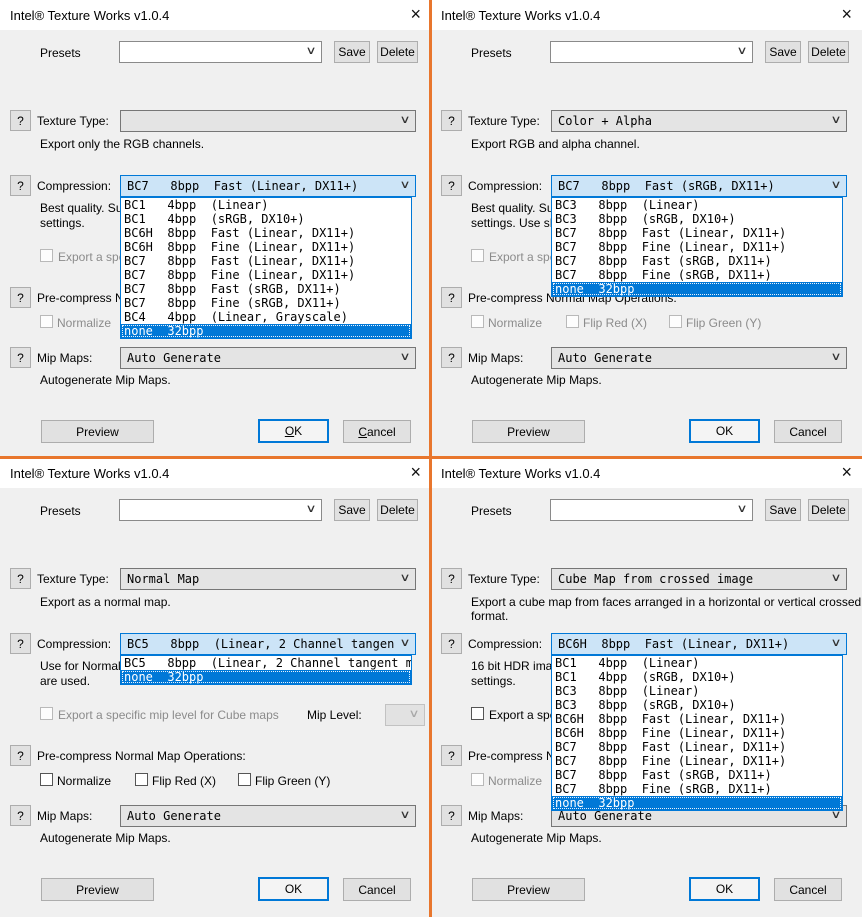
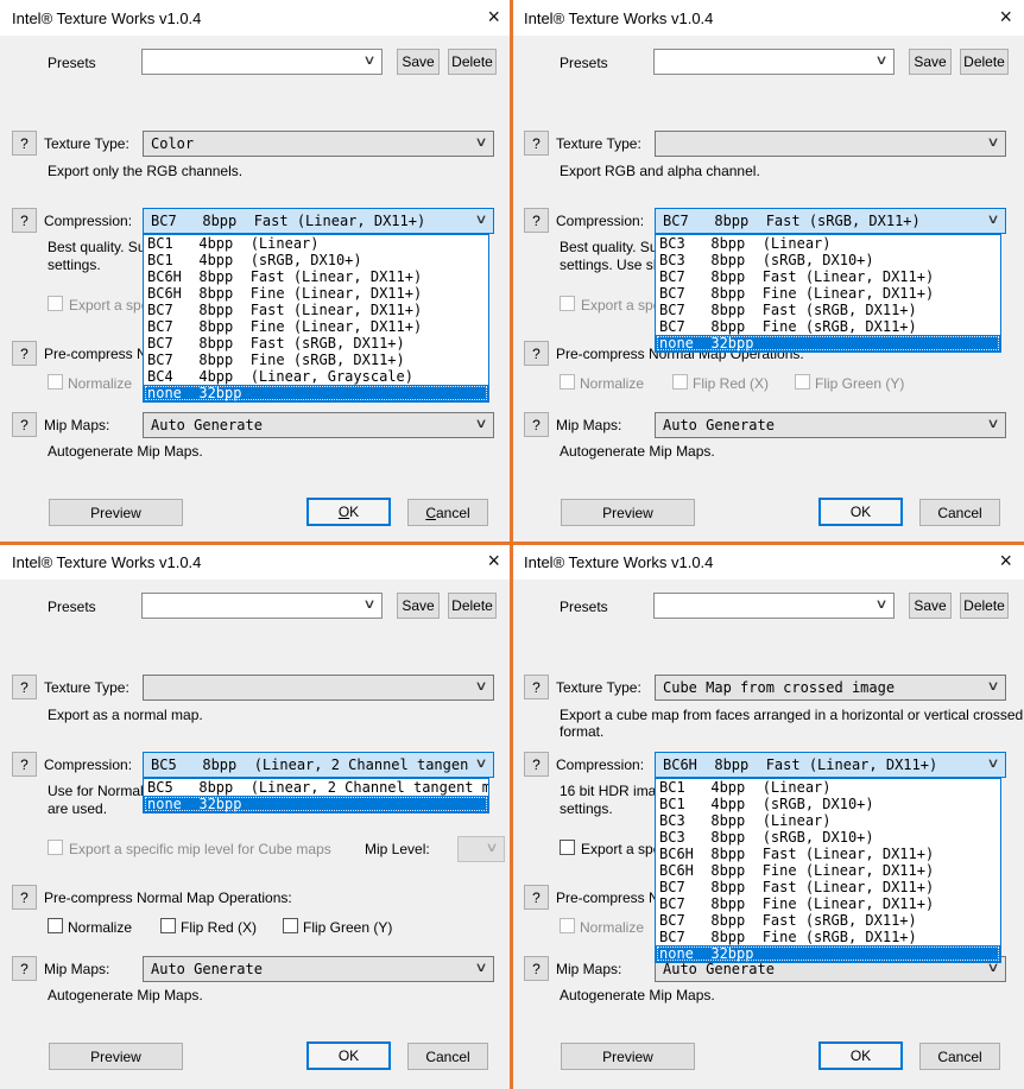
  Intel® Texture Works v1.0.4
  ×
  Presets
  ∨
  Save
  Delete
  ?
  Texture Type:
+ Color
  ∨
  Export only the RGB channels.
  ?
  Compression:
  BC7 8bpp Fast (Linear, DX11+)
  ∨
  Best quality. S
  settings.
  ?
  Normalize
  ?
  Mip Maps:
  Auto Generate
  ∨
  Autogenerate Mip Maps.
  Preview
  OK
  Cancel
  BC1 4bpp (Linear)
  BC1 4bpp (sRGB, DX10+)
  BC6H 8bpp Fast (Linear, DX11+)
  BC6H 8bpp Fine (Linear, DX11+)
  BC7 8bpp Fast (Linear, DX11+)
  BC7 8bpp Fine (Linear, DX11+)
  BC7 8bpp Fast (sRGB, DX11+)
  BC7 8bpp Fine (sRGB, DX11+)
  BC4 4bpp (Linear, Grayscale)
  none 32bpp
  Intel® Texture Works v1.0.4
  ×
  Presets
  ∨
  Save
  Delete
  ?
  Texture Type:
- Color + Alpha
  ∨
  Export RGB and alpha channel.
  ?
  Compression:
  BC7 8bpp Fast (sRGB, DX11+)
  ∨
  Best quality. S
  settings. Use s
  ?
  Pre-compress Normal Map Operations:
  Normalize
  Flip Red (X)
  Flip Green (Y)
  ?
  Mip Maps:
  Auto Generate
  ∨
  Autogenerate Mip Maps.
  Preview
  OK
  Cancel
  BC3 8bpp (Linear)
  BC3 8bpp (sRGB, DX10+)
  BC7 8bpp Fast (Linear, DX11+)
  BC7 8bpp Fine (Linear, DX11+)
  BC7 8bpp Fast (sRGB, DX11+)
  BC7 8bpp Fine (sRGB, DX11+)
  none 32bpp
  Intel® Texture Works v1.0.4
  ×
  Presets
  ∨
  Save
  Delete
  ?
  Texture Type:
- Normal Map
  ∨
  Export as a normal map.
  ?
  Compression:
  BC5 8bpp (Linear, 2 Channel tangen
  ∨
  Use for Norma
  are used.
  Export a specific mip level for Cube maps
  Mip Level:
  ∨
  ?
  Pre-compress Normal Map Operations:
  Normalize
  Flip Red (X)
  Flip Green (Y)
  ?
  Mip Maps:
  Auto Generate
  ∨
  Autogenerate Mip Maps.
  Preview
  OK
  Cancel
  BC5 8bpp (Linear, 2 Channel tangent m
  none 32bpp
  Intel® Texture Works v1.0.4
  ×
  Presets
  ∨
  Save
  Delete
  ?
  Texture Type:
  Cube Map from crossed image
  ∨
  Export a cube map from faces arranged in a horizontal or vertical crossed
  format.
  ?
  Compression:
  BC6H 8bpp Fast (Linear, DX11+)
  ∨
  16 bit HDR ima
  settings.
  ?
  Normalize
  ?
  Mip Maps:
  Auto Generate
  ∨
  Autogenerate Mip Maps.
  Preview
  OK
  Cancel
  BC1 4bpp (Linear)
  BC1 4bpp (sRGB, DX10+)
  BC3 8bpp (Linear)
  BC3 8bpp (sRGB, DX10+)
  BC6H 8bpp Fast (Linear, DX11+)
  BC6H 8bpp Fine (Linear, DX11+)
  BC7 8bpp Fast (Linear, DX11+)
  BC7 8bpp Fine (Linear, DX11+)
  BC7 8bpp Fast (sRGB, DX11+)
  BC7 8bpp Fine (sRGB, DX11+)
  none 32bpp
